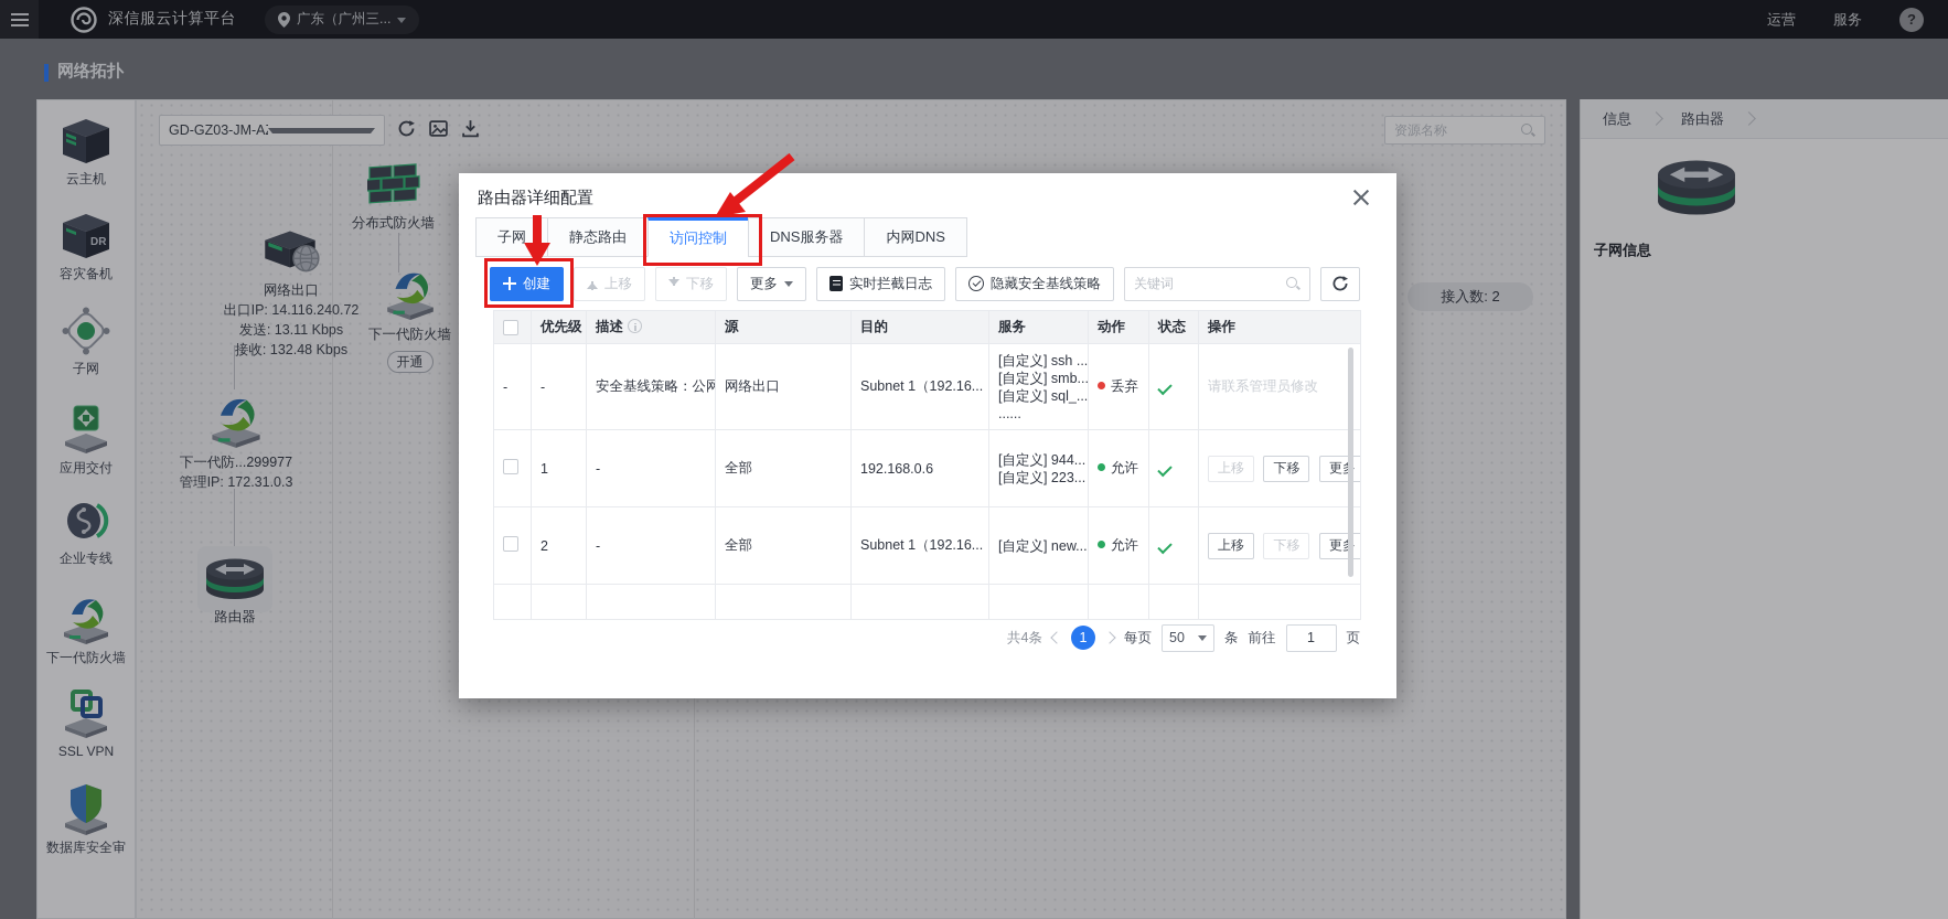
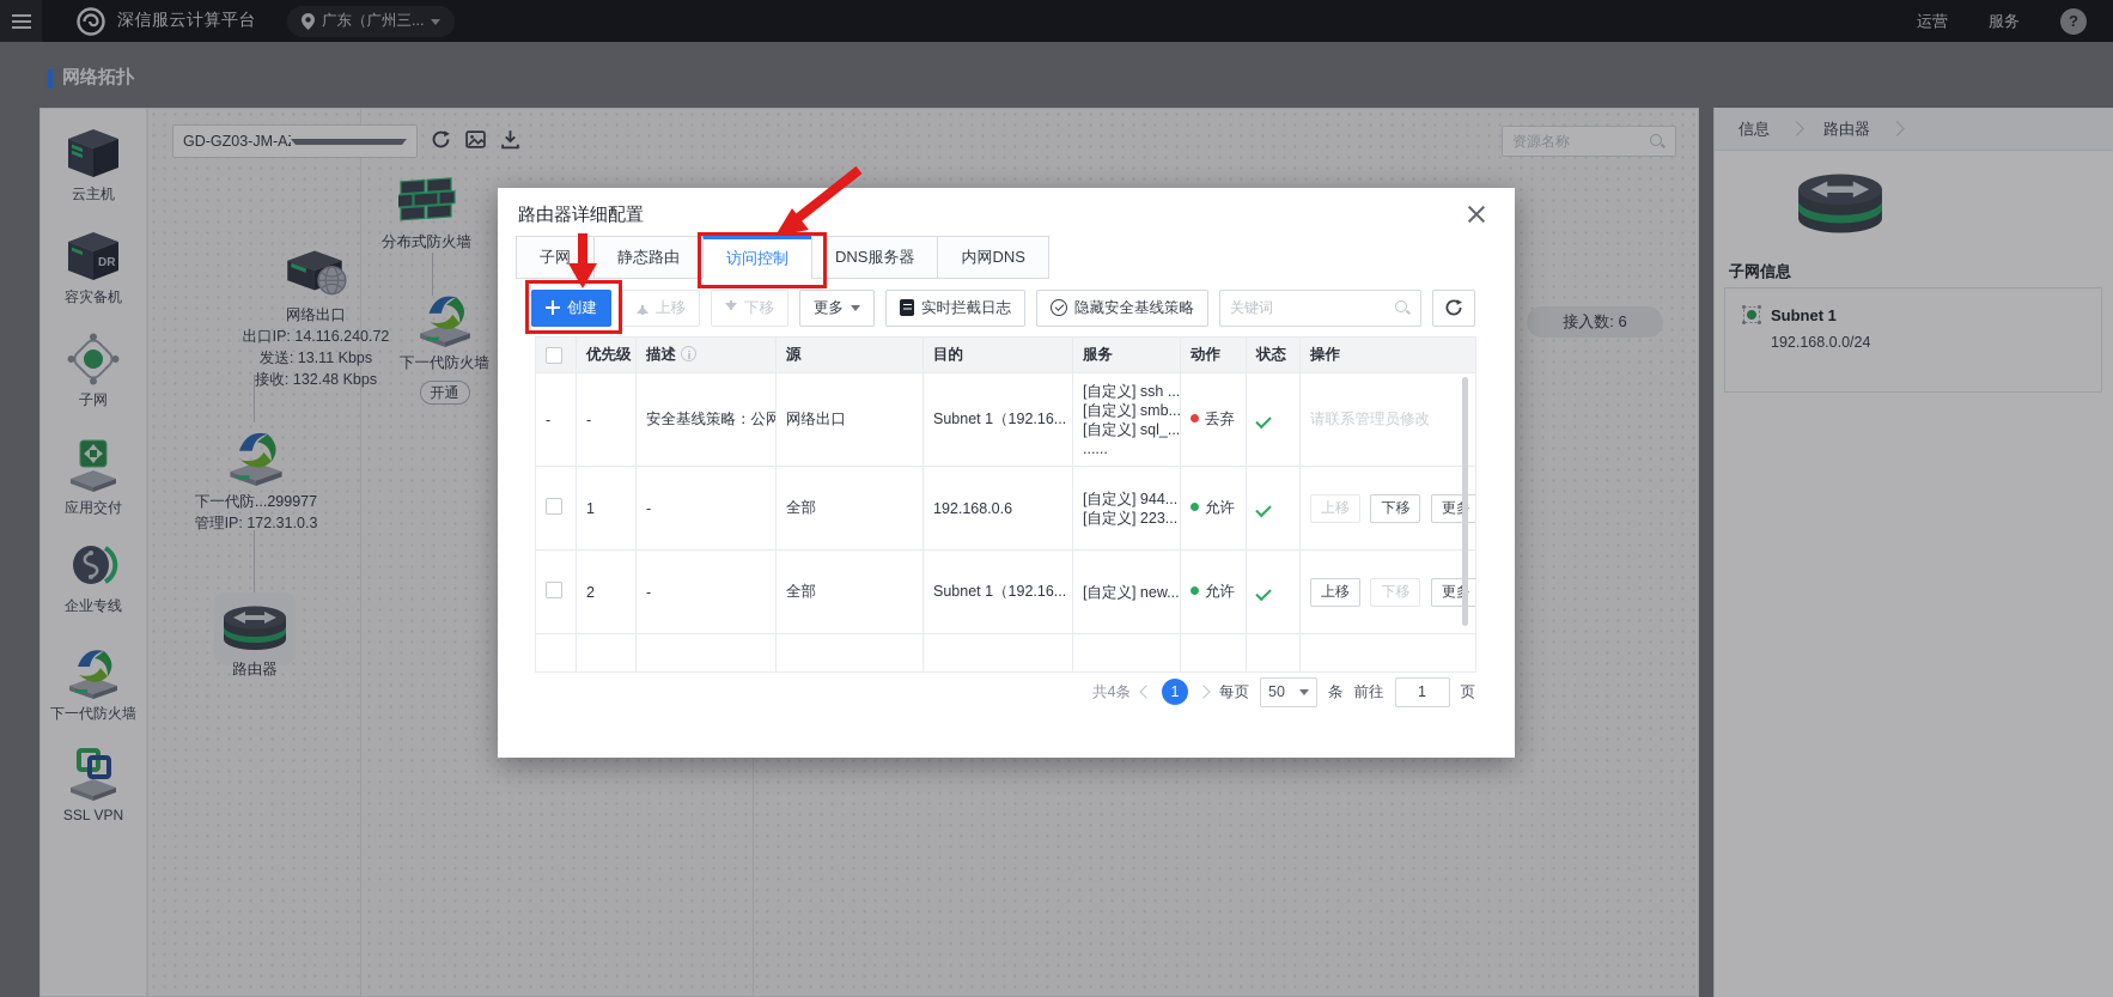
  深信服云计算平台
  广东（广州三...
  运营
  服务
  ?
  网络拓扑
  云主机
  DR
  容灾备机
  子网
  应用交付
  企业专线
  下一代防火墙
  SSL VPN
- 数据库安全审
  资源名称
  分布式防火墙
  下一代防火墙
  开通
  网络出口
  出口IP: 14.116.240.72
  发送: 13.11 Kbps
  接收: 132.48 Kbps
  下一代防...299977
  管理IP: 172.31.0.3
  路由器
- 接入数: 2
+ 接入数: 6
  信息
  路由器
  子网信息
+ Subnet 1
+ 192.168.0.0/24
  路由器详细配置
  子网
  静态路由
  访问控制
  DNS服务器
  内网DNS
  创建
  上移
  下移
  更多
  实时拦截日志
  隐藏安全基线策略
  关键词
  	优先级	描述	源	目的	服务	动作	状态	操作
  -	-	安全基线策略：公网	网络出口	Subnet 1（192.16...	[自定义] ssh ... [自定义] smb... [自定义] sql_... ......	丢弃		请联系管理员修改
  	1	-	全部	192.168.0.6	[自定义] 944... [自定义] 223...	允许		上移 下移 更
  	2	-	全部	Subnet 1（192.16...	[自定义] new...	允许		上移 下移 更
  共4条
  1
  每页
  50
  条
  前往
  1
  页
